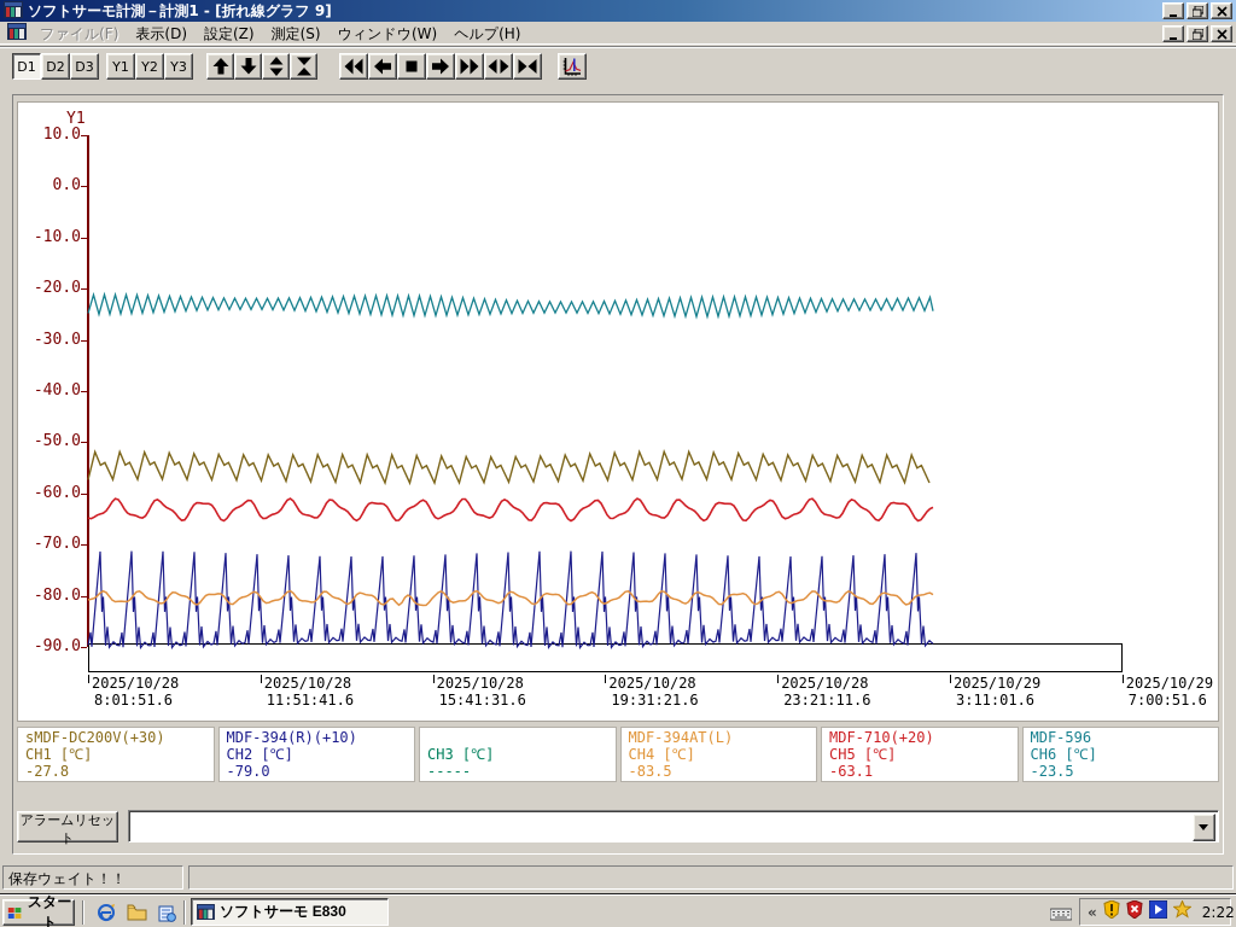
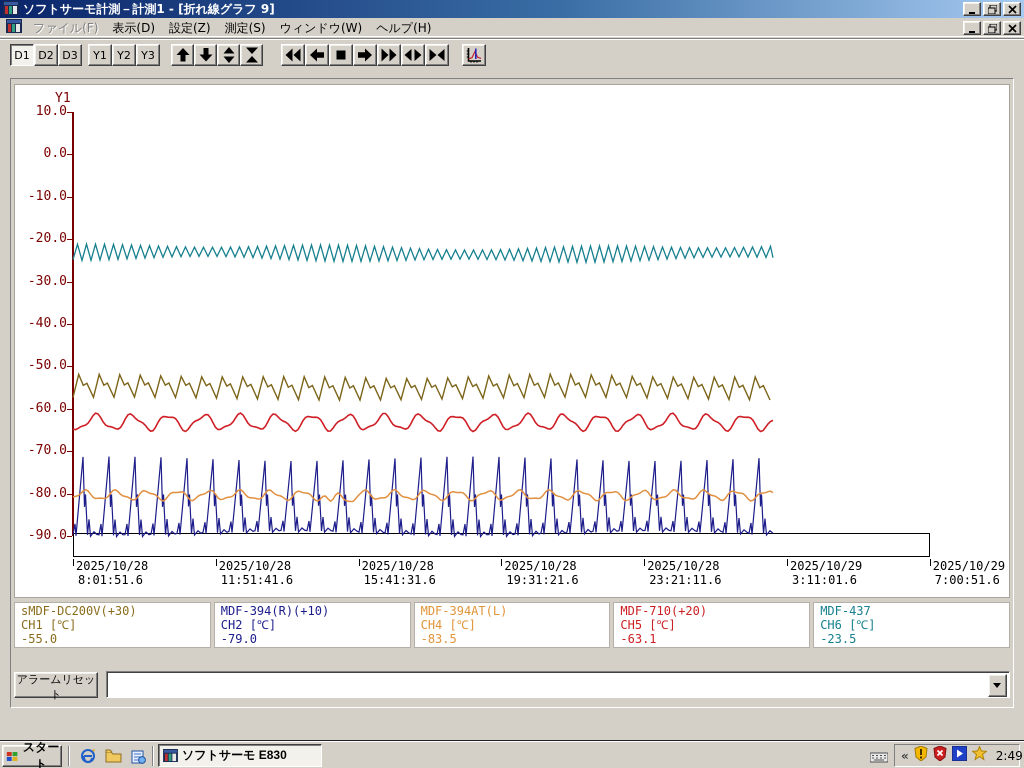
  ソフトサーモ計測－計測1 - [折れ線グラフ 9]
  ファイル(F) 表示(D) 設定(Z) 測定(S) ウィンドウ(W) ヘルプ(H)
  D1
  D2
  D3
  Y1
  Y2
  Y3
  Y1
  10.0
  0.0
  -10.0
  -20.0
  -30.0
  -40.0
  -50.0
  -60.0
  -70.0
  -80.0
  -90.0
  2025/10/28
  8:01:51.6
  2025/10/28
  11:51:41.6
  2025/10/28
  15:41:31.6
  2025/10/28
  19:31:21.6
  2025/10/28
  23:21:11.6
  2025/10/29
  3:11:01.6
  2025/10/29
  7:00:51.6
  sMDF-DC200V(+30)
  CH1 [℃]
- -27.8
+ -55.0
  MDF-394(R)(+10)
  CH2 [℃]
  -79.0
- CH3 [℃]
- -----
  MDF-394AT(L)
  CH4 [℃]
  -83.5
  MDF-710(+20)
  CH5 [℃]
  -63.1
- MDF-596
+ MDF-437
  CH6 [℃]
  -23.5
  アラームリセット
- 保存ウェイト！！
  スタート
  ソフトサーモ E830
  «
- 2:22
+ 2:49
